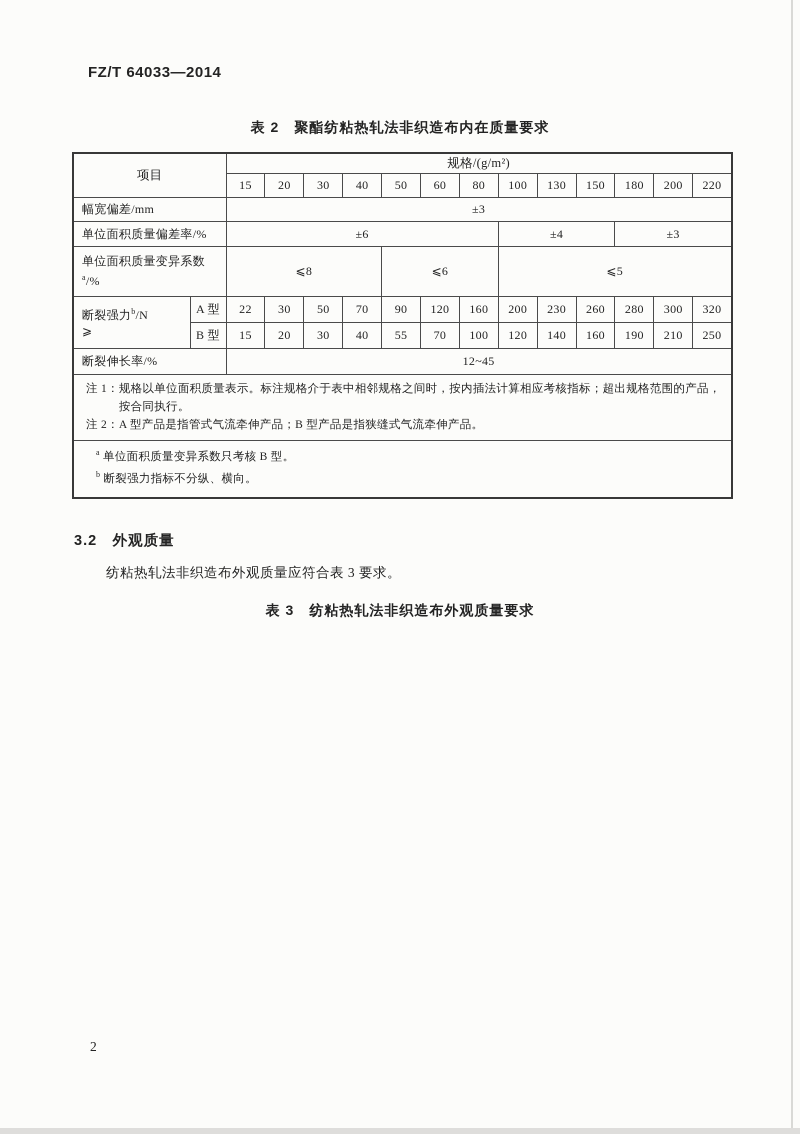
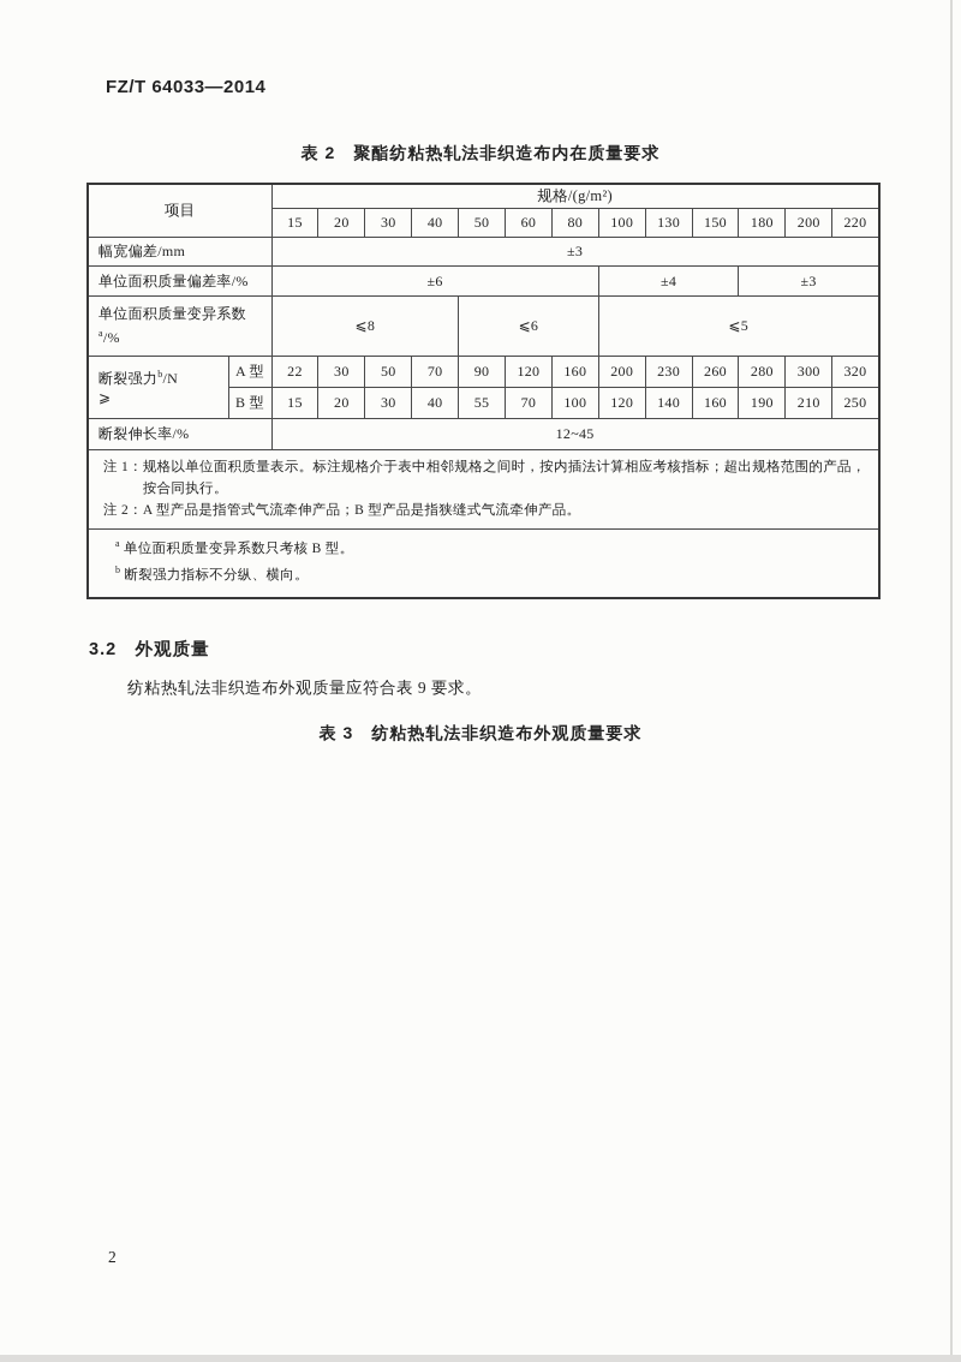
  FZ/T 64033—2014
  表 2 聚酯纺粘热轧法非织造布内在质量要求
  项目	规格/(g/m²)
  15	20	30	40	50	60	80	100	130	150	180	200	220
  幅宽偏差/mm	±3
  单位面积质量偏差率/%	±6	±4	±3
  单位面积质量变异系数a/%	⩽8	⩽6	⩽5
  断裂强力b/N ⩾	A 型	22	30	50	70	90	120	160	200	230	260	280	300	320
  B 型	15	20	30	40	55	70	100	120	140	160	190	210	250
  断裂伸长率/%	12~45
  注 1： 规格以单位面积质量表示。标注规格介于表中相邻规格之间时，按内插法计算相应考核指标；超出规格范围的产品，按合同执行。 注 2： A 型产品是指管式气流牵伸产品；B 型产品是指狭缝式气流牵伸产品。
  a 单位面积质量变异系数只考核 B 型。 b 断裂强力指标不分纵、横向。
  3.2 外观质量
- 纺粘热轧法非织造布外观质量应符合表 3 要求。
+ 纺粘热轧法非织造布外观质量应符合表 9 要求。
  表 3 纺粘热轧法非织造布外观质量要求
  2
